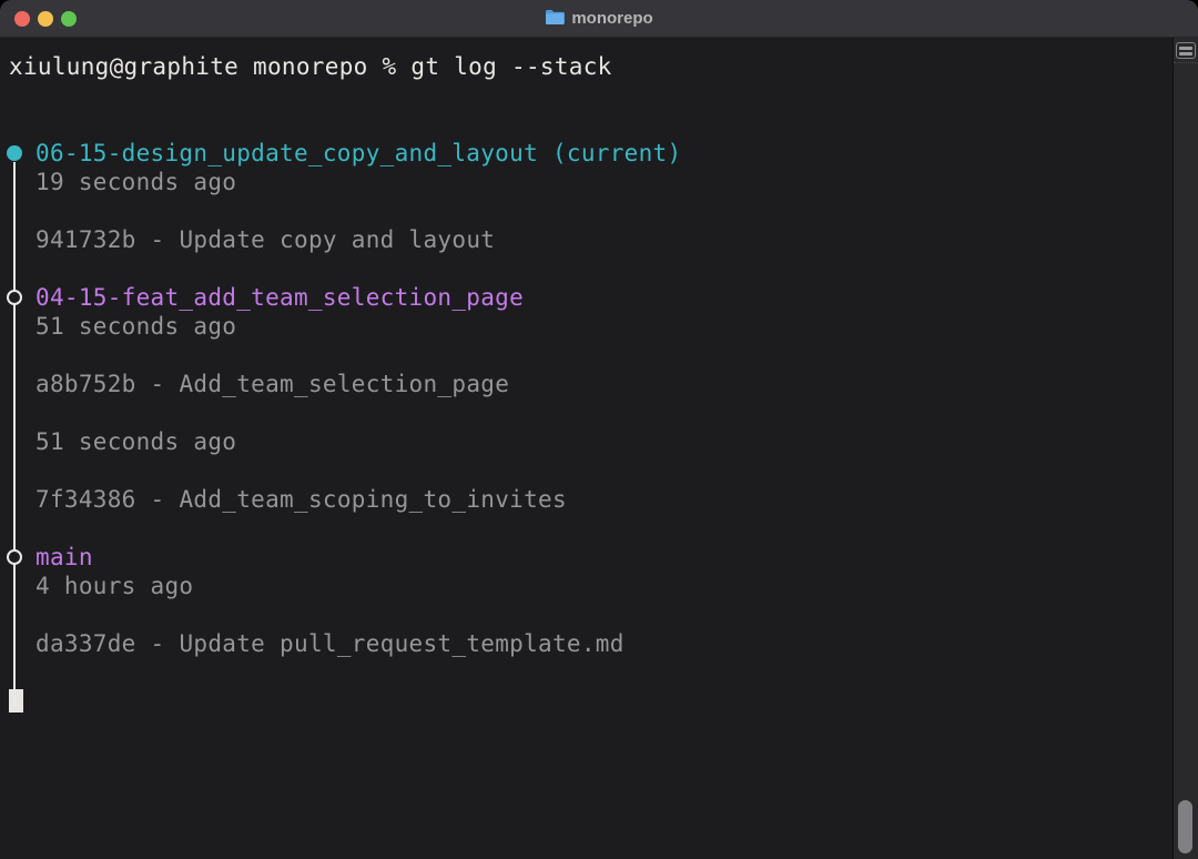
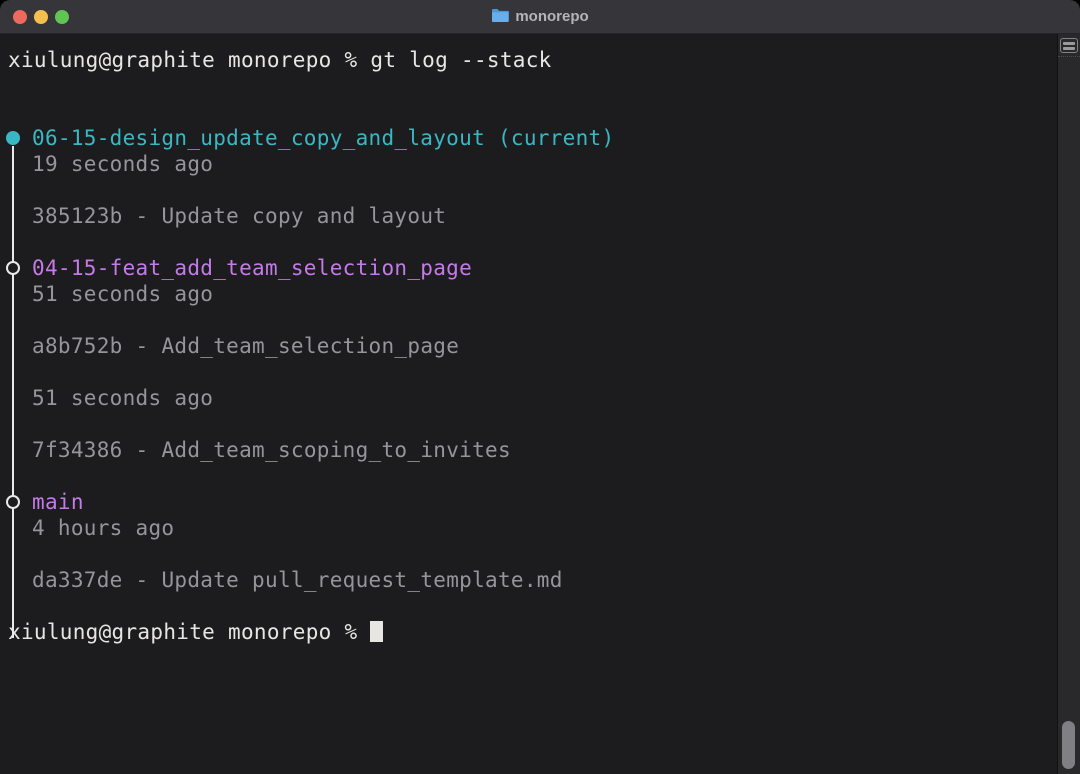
  monorepo
  xiulung@graphite monorepo % gt log --stack
  06-15-design_update_copy_and_layout (current)
  19 seconds ago
- 941732b - Update copy and layout
+ 385123b - Update copy and layout
  04-15-feat_add_team_selection_page
  51 seconds ago
  a8b752b - Add_team_selection_page
  51 seconds ago
  7f34386 - Add_team_scoping_to_invites
  main
  4 hours ago
  da337de - Update pull_request_template.md
+ xiulung@graphite monorepo %
